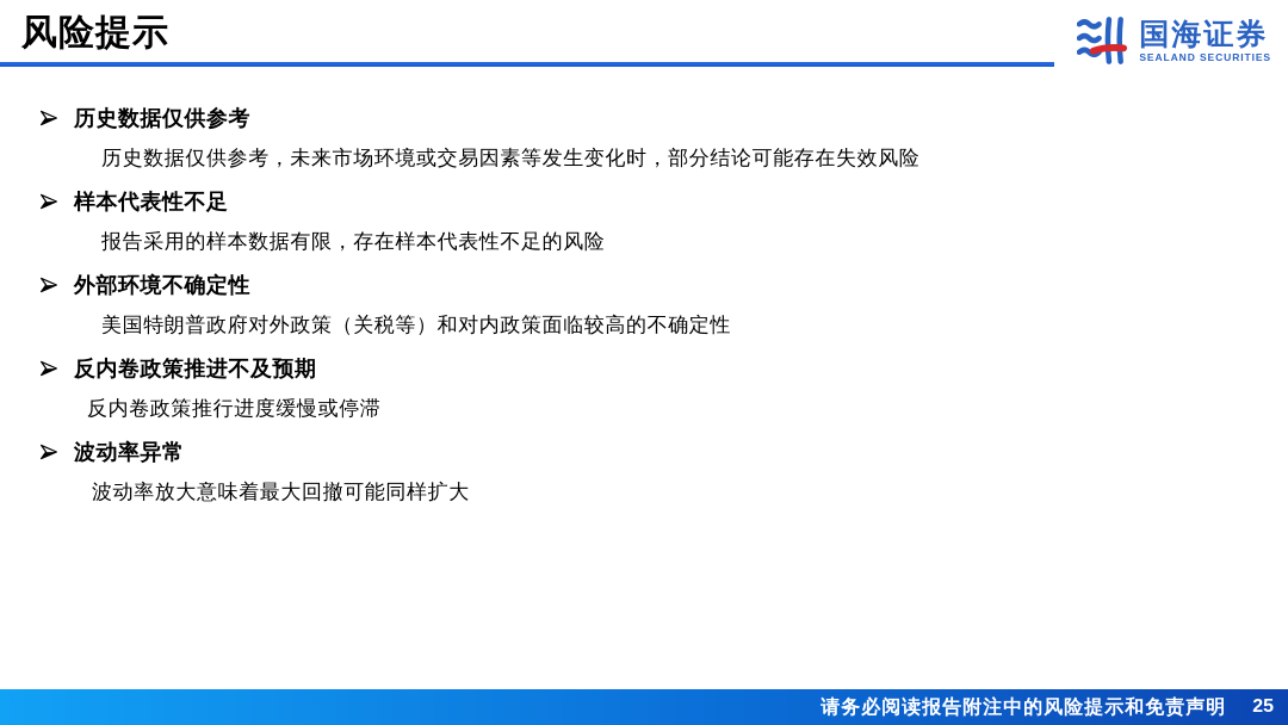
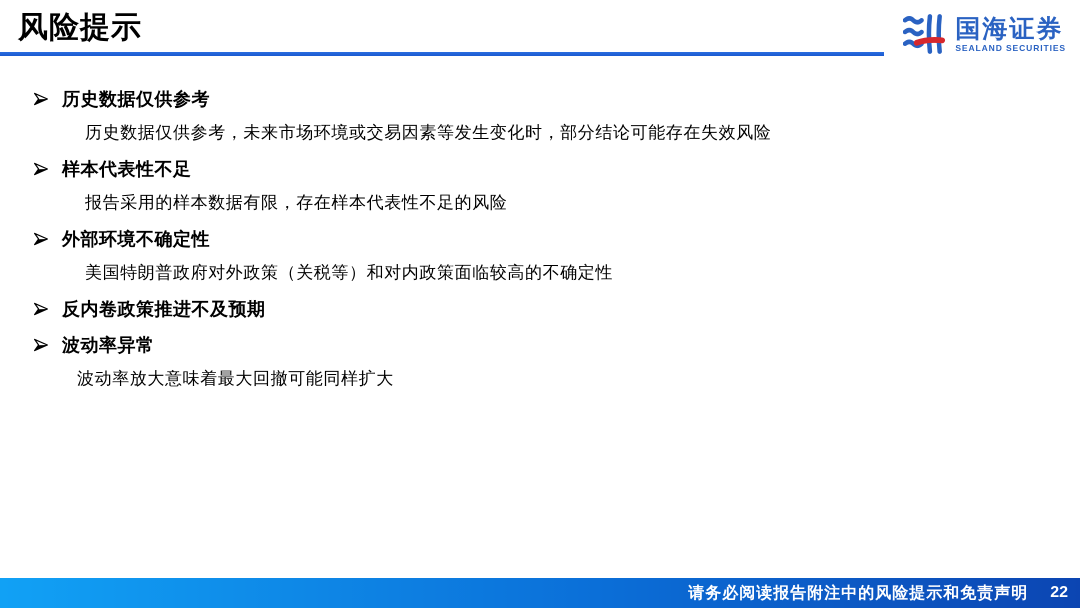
  风险提示
  国海证券
  SEALAND SECURITIES
  历史数据仅供参考
  历史数据仅供参考，未来市场环境或交易因素等发生变化时，部分结论可能存在失效风险
  样本代表性不足
  报告采用的样本数据有限，存在样本代表性不足的风险
  外部环境不确定性
  美国特朗普政府对外政策（关税等）和对内政策面临较高的不确定性
  反内卷政策推进不及预期
- 反内卷政策推行进度缓慢或停滞
  波动率异常
  波动率放大意味着最大回撤可能同样扩大
  请务必阅读报告附注中的风险提示和免责声明
- 25
+ 22
